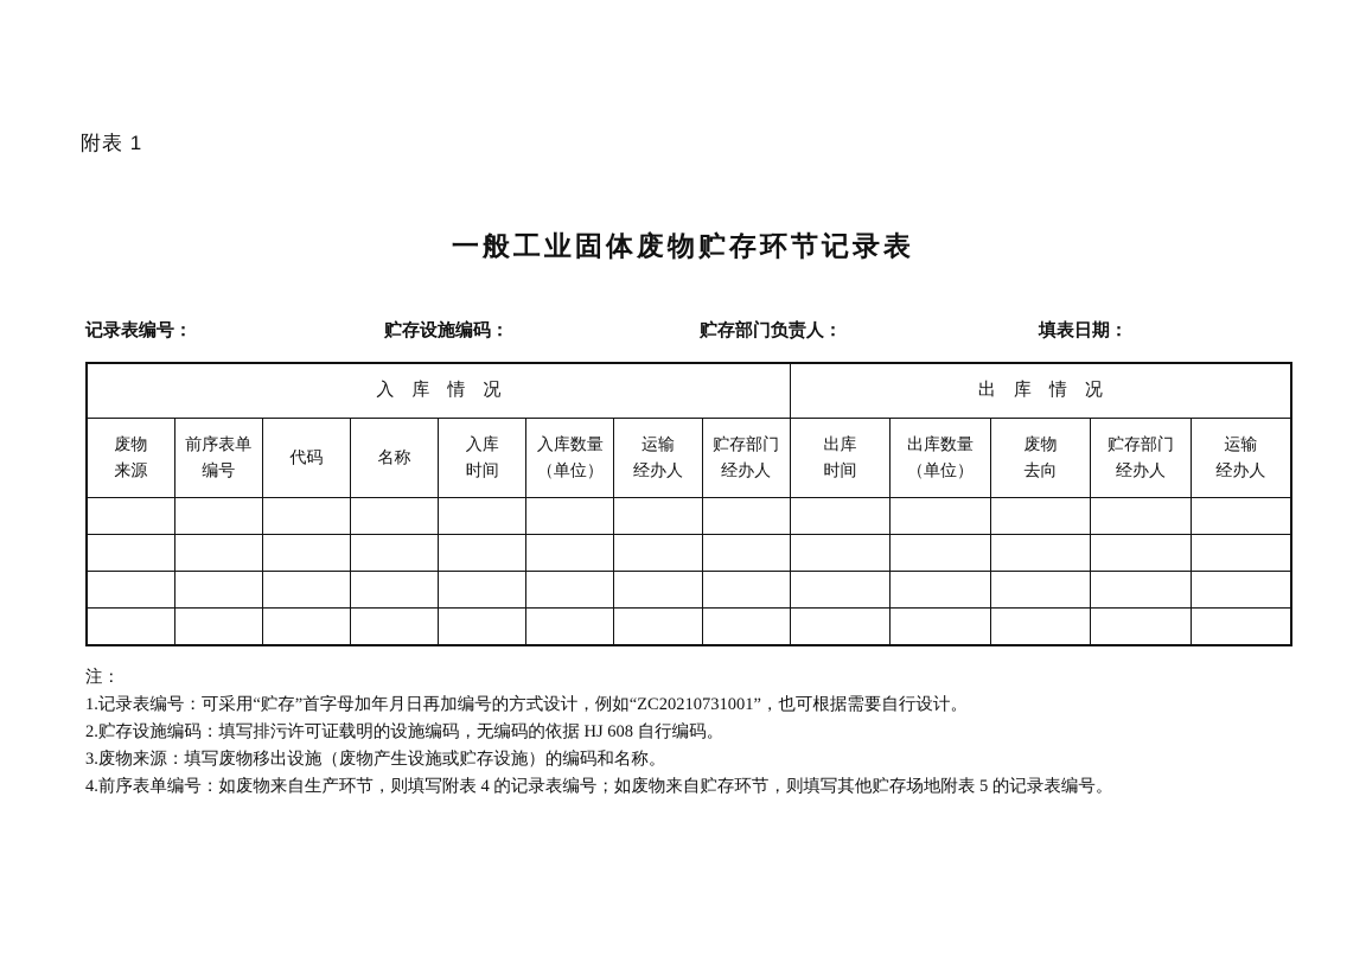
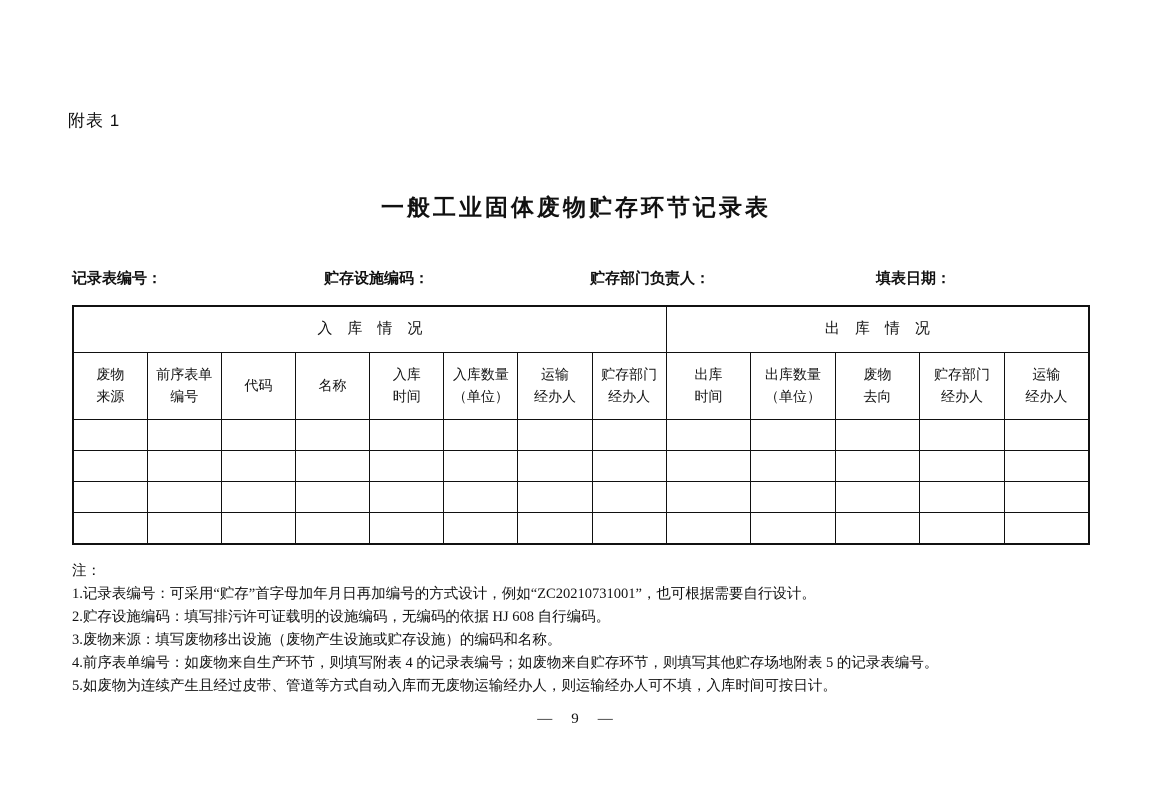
  附表 1
  一般工业固体废物贮存环节记录表
  记录表编号：
  贮存设施编码：
  贮存部门负责人：
  填表日期：
  入 库 情 况	出 库 情 况
  废物 来源	前序表单 编号	代码	名称	入库 时间	入库数量 （单位）	运输 经办人	贮存部门 经办人	出库 时间	出库数量 （单位）	废物 去向	贮存部门 经办人	运输 经办人
  注：
  1.记录表编号：可采用“贮存”首字母加年月日再加编号的方式设计，例如“ZC20210731001”，也可根据需要自行设计。
  2.贮存设施编码：填写排污许可证载明的设施编码，无编码的依据 HJ 608 自行编码。
  3.废物来源：填写废物移出设施（废物产生设施或贮存设施）的编码和名称。
  4.前序表单编号：如废物来自生产环节，则填写附表 4 的记录表编号；如废物来自贮存环节，则填写其他贮存场地附表 5 的记录表编号。
+ 5.如废物为连续产生且经过皮带、管道等方式自动入库而无废物运输经办人，则运输经办人可不填，入库时间可按日计。
+ — 9 —
